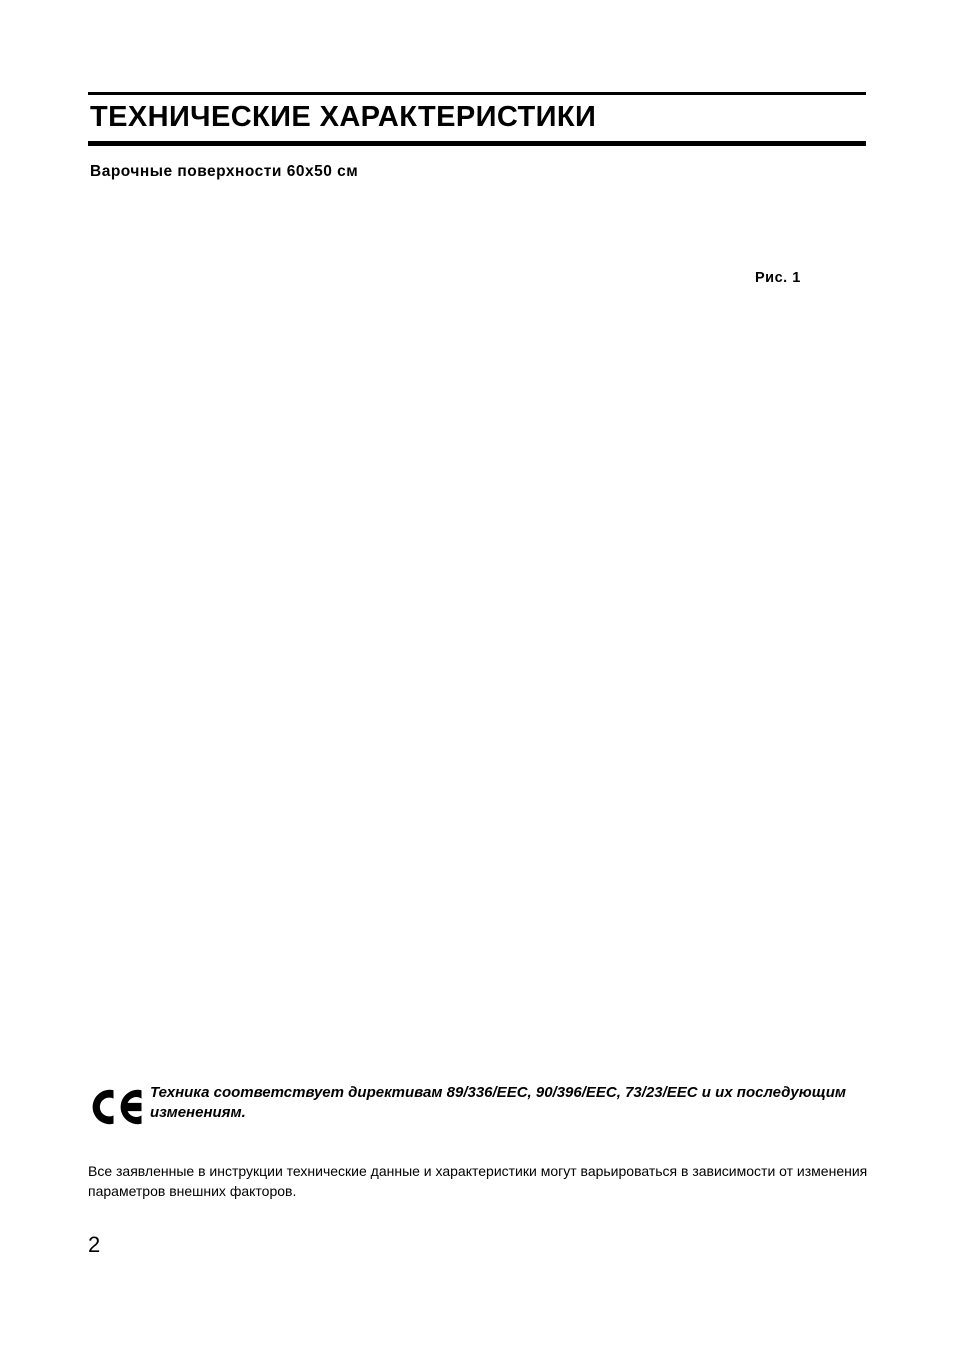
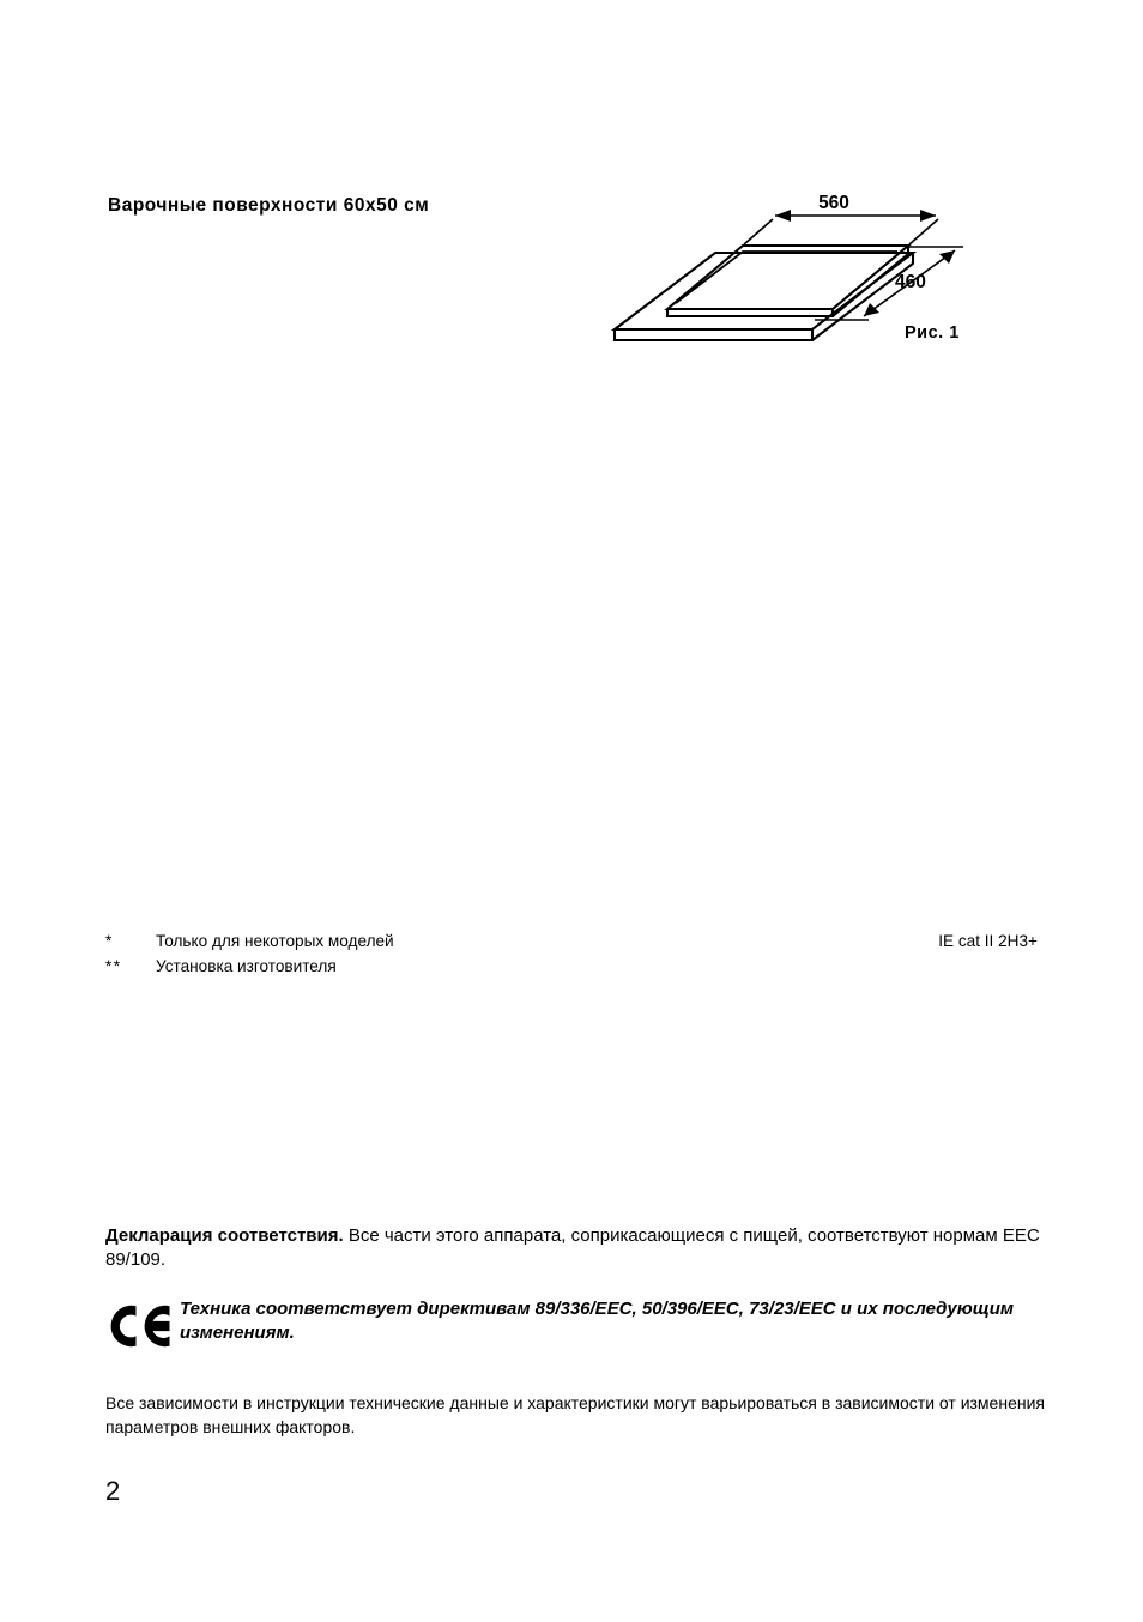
- ТЕХНИЧЕСКИЕ ХАРАКТЕРИСТИКИ
  Варочные поверхности 60x50 см
+ 560
+ 460
  Рис. 1
+ *
+ Только для некоторых моделей
+ **
+ Установка изготовителя
+ IE cat II 2H3+
+ Декларация соответствия. Все части этого аппарата, соприкасающиеся с пищей, соответствуют нормам EEC 89/109.
- Техника соответствует директивам 89/336/EEC, 90/396/EEC, 73/23/EEC и их последующим изменениям.
+ Техника соответствует директивам 89/336/EEC, 50/396/EEC, 73/23/EEC и их последующим изменениям.
- Все заявленные в инструкции технические данные и характеристики могут варьироваться в зависимости от изменения параметров внешних факторов.
+ Все зависимости в инструкции технические данные и характеристики могут варьироваться в зависимости от изменения параметров внешних факторов.
  2
